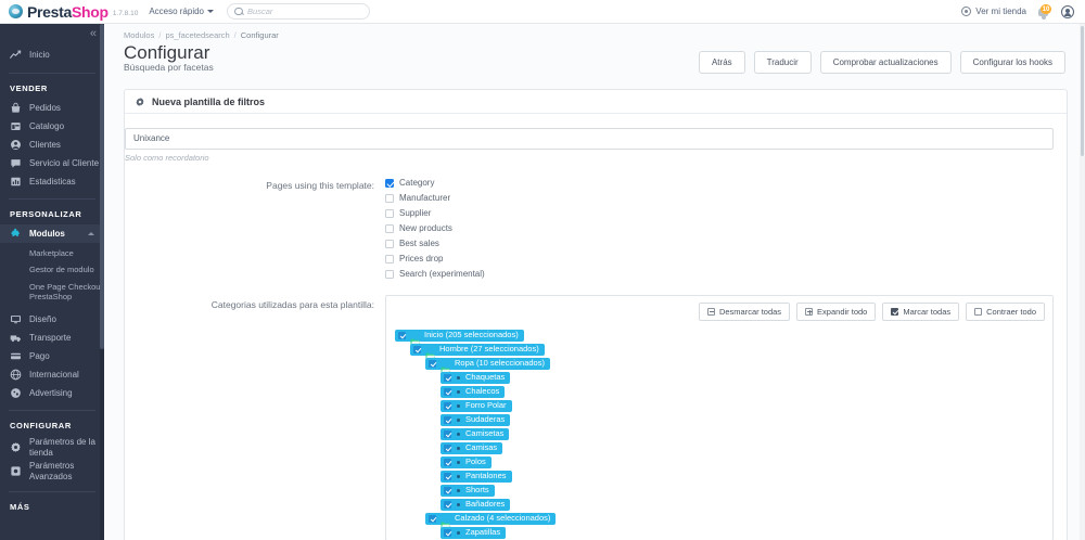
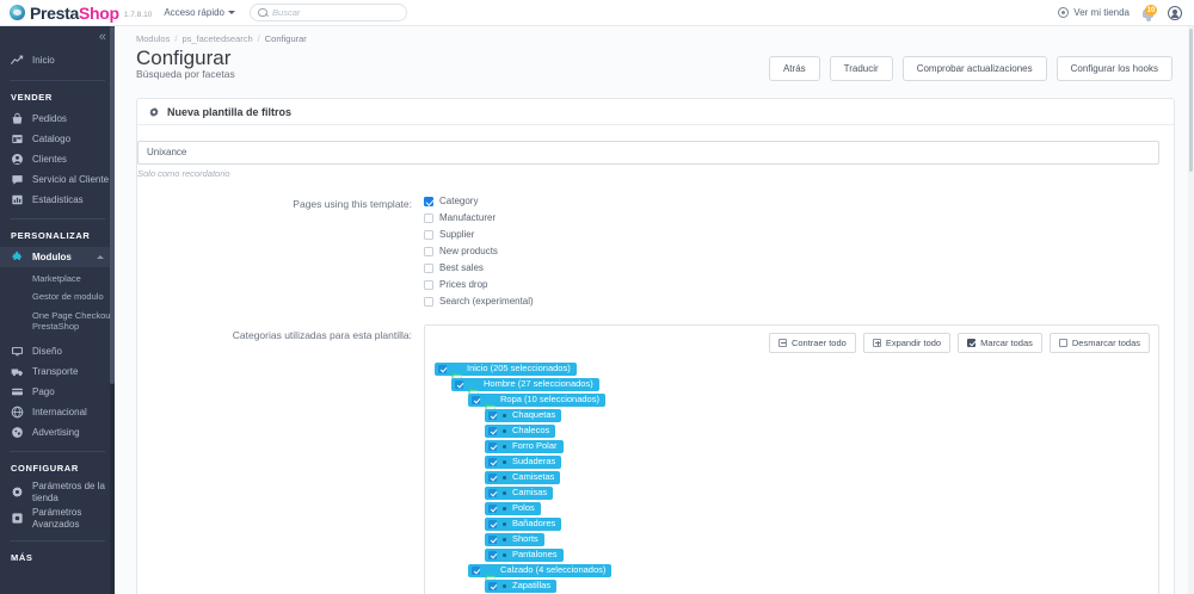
  Presta
  Shop
  Acceso rápido
  Buscar
  Ver mi tienda
  «
  Inicio
  VENDER
  Pedidos
  Catalogo
  Clientes
  Servicio al Cliente
  Estadisticas
  PERSONALIZAR
  Modulos
  Marketplace
  Gestor de modulo
  One Page Checkou PrestaShop
  Diseño
  Transporte
  Pago
  Internacional
  Advertising
  CONFIGURAR
  Parámetros de la tienda
  Parámetros Avanzados
  MÁS
  Modulos
  /
  ps_facetedsearch
  /
  Configurar
  Configurar
  Búsqueda por facetas
  Atrás
  Traducir
  Comprobar actualizaciones
  Configurar los hooks
  Nueva plantilla de filtros
  Unixance
  Solo como recordatorio
  Pages using this template:
  Category
  Manufacturer
  Supplier
  New products
  Best sales
  Prices drop
  Search (experimental)
  Categorias utilizadas para esta plantilla:
- Desmarcar todas
+ Contraer todo
  Expandir todo
  Marcar todas
- Contraer todo
+ Desmarcar todas
  Inicio (205 seleccionados)
  Hombre (27 seleccionados)
  Ropa (10 seleccionados)
  Chaquetas
  Chalecos
  Forro Polar
  Sudaderas
  Camisetas
  Camisas
  Polos
- Pantalones
+ Bañadores
  Shorts
- Bañadores
+ Pantalones
  Calzado (4 seleccionados)
  Zapatillas
